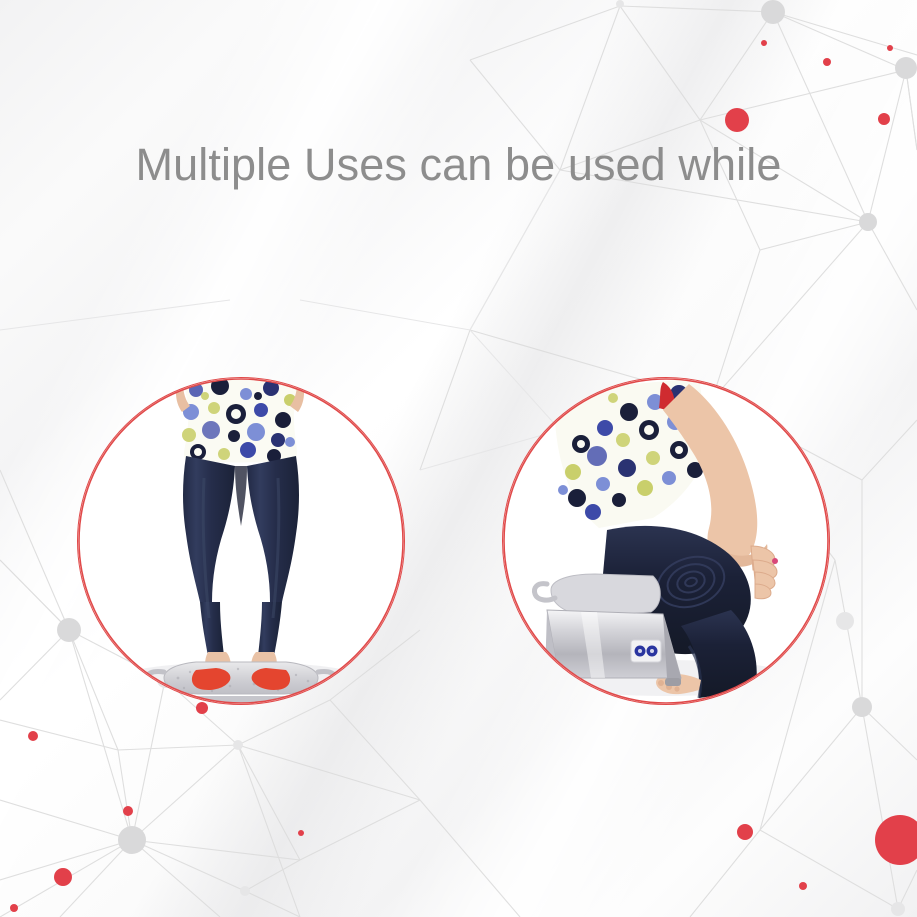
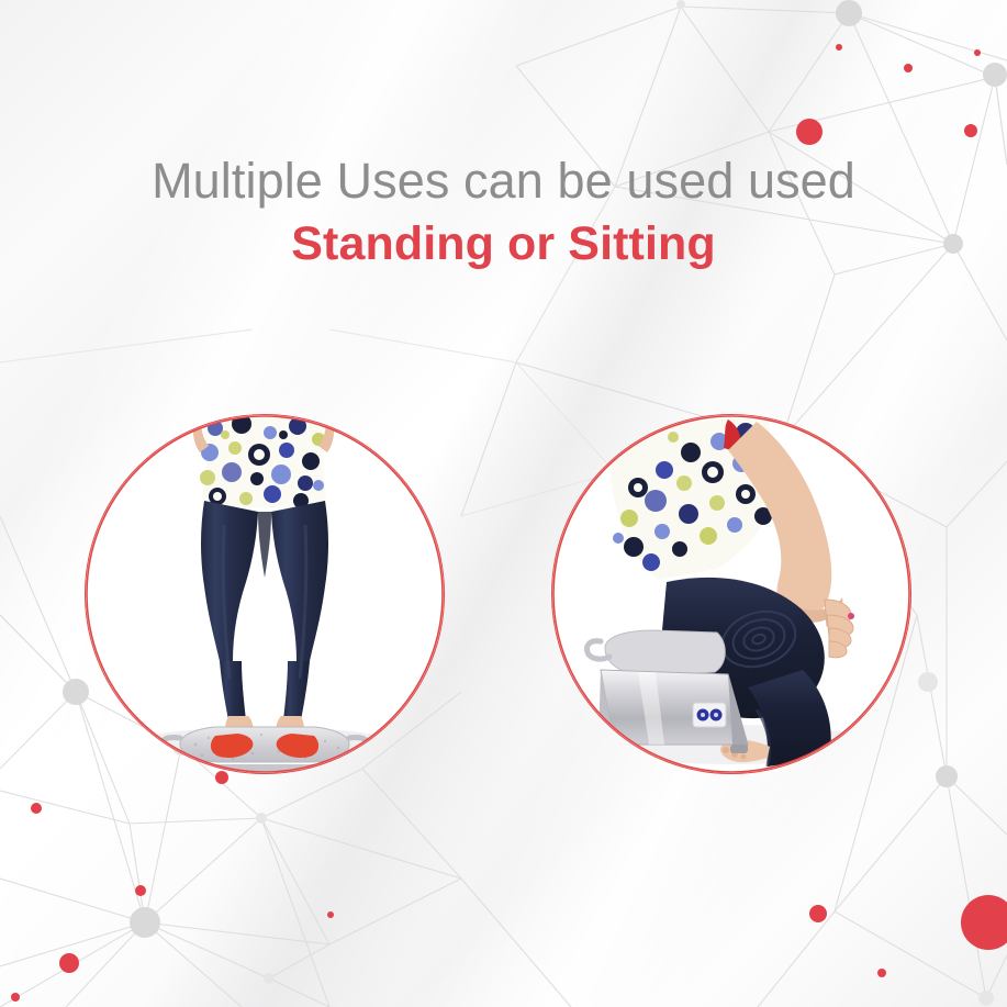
- Multiple Uses can be used while
+ Multiple Uses can be used used
+ Standing or Sitting
